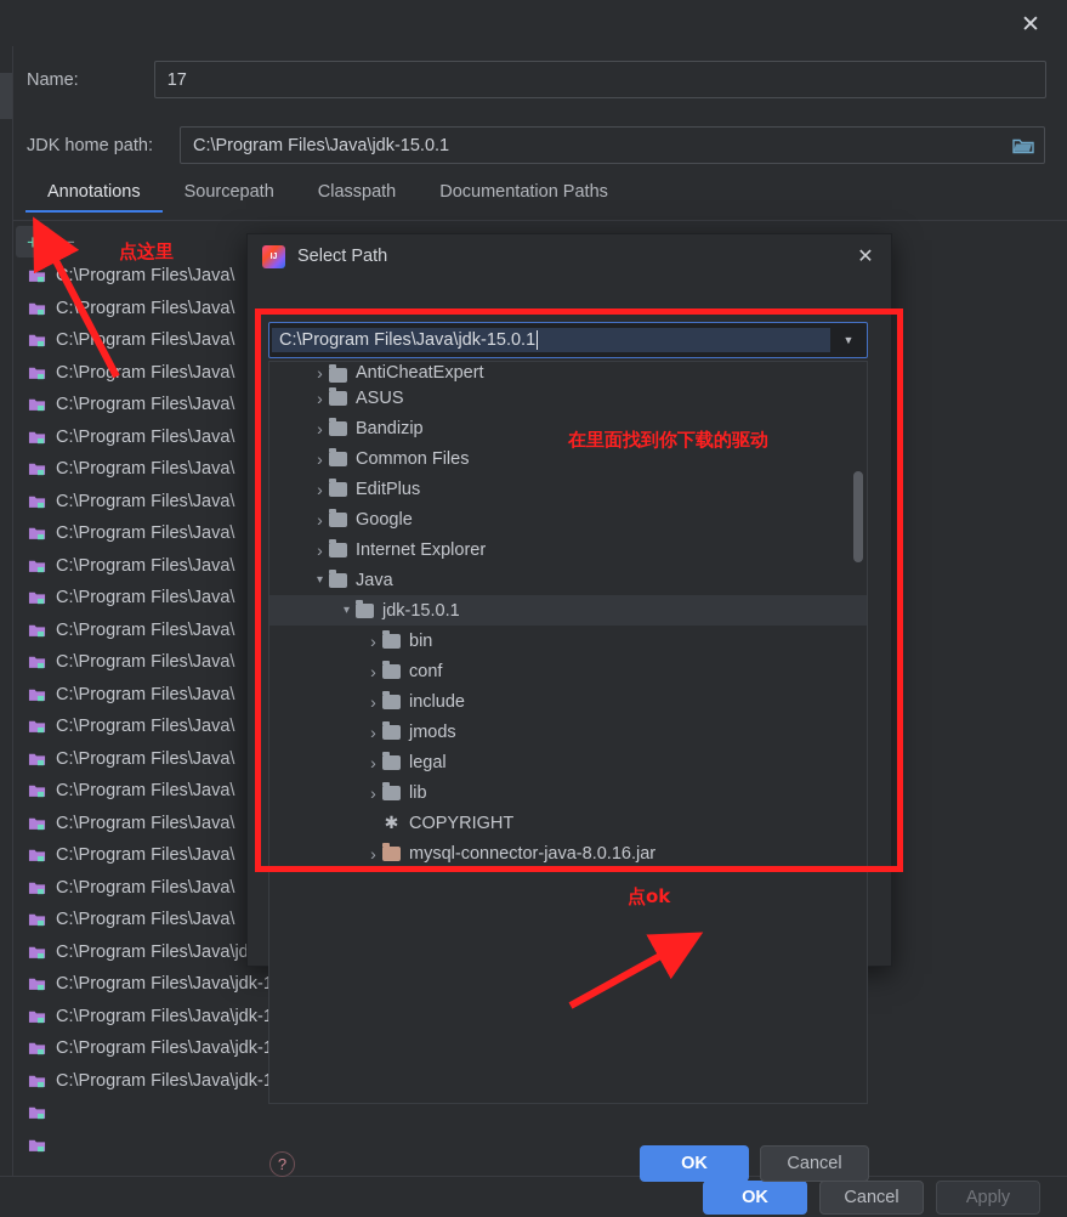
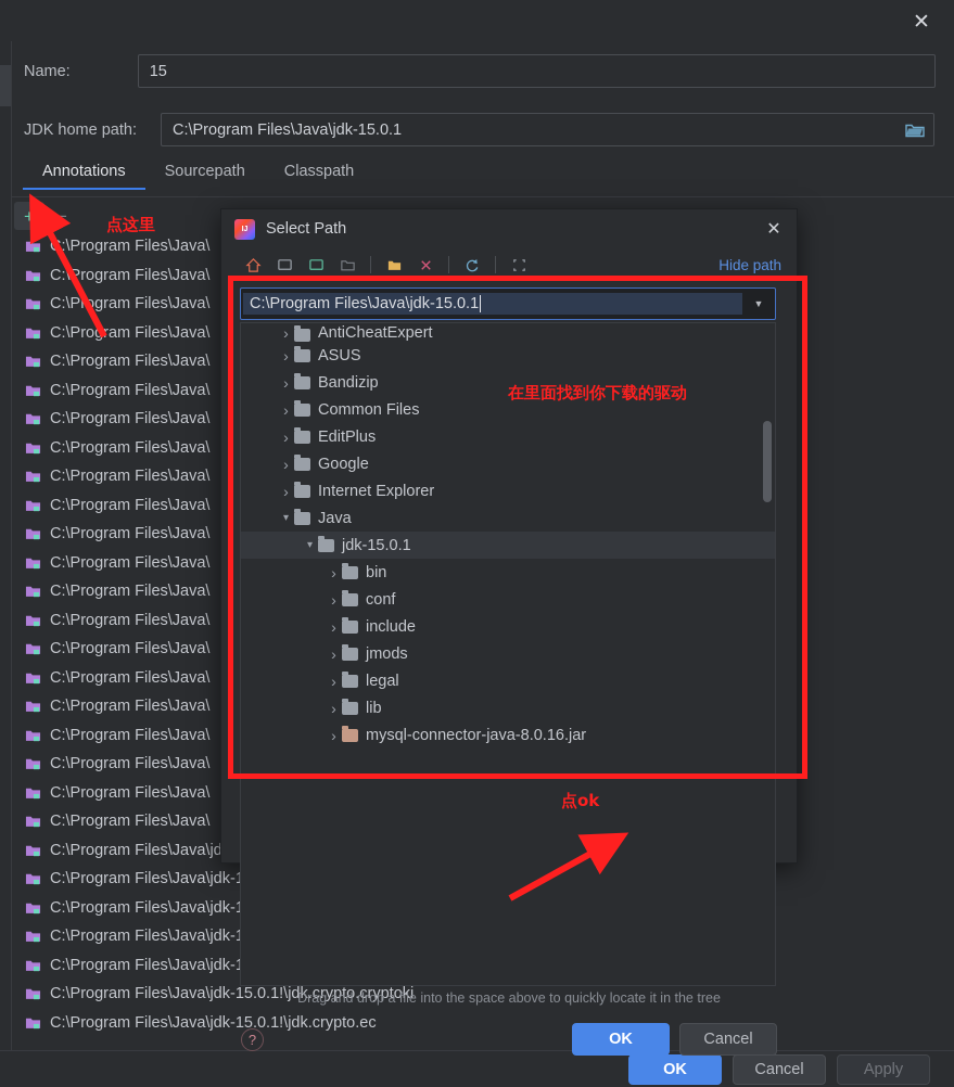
  ✕
  Name:
- 17
+ 15
  JDK home path:
  C:\Program Files\Java\jdk-15.0.1
  Annotations
  Sourcepath
  Classpath
- Documentation Paths
  +
  −
  :\Program Files\Java\
  C:\rogram Files\Java\
  C:\Prgram Files\Java\
  C:\Proam Files\Java\
  C:\Program Files\Java\
  C:\Program Files\Java\
  C:\Program Files\Java\
  C:\Program Files\Java\
  C:\Program Files\Java\
  C:\Program Files\Java\
  C:\Program Files\Java\
  C:\Program Files\Java\
  C:\Program Files\Java\
  C:\Program Files\Java\
  C:\Program Files\Java\
  C:\Program Files\Java\
  C:\Program Files\Java\
  C:\Program Files\Java\
  C:\Program Files\Java\
  C:\Program Files\Java\
  C:\Program Files\Java\
+ C:\Program Files\Java\jdk-15.0.1!\jdk.crypto.cryptoki
+ C:\Program Files\Java\jdk-15.0.1!\jdk.crypto.ec
  OK
  Cancel
  Apply
  Select Path
  ✕
+ Hide path
  C:\Program Files\Java\jdk-15.0.1
  ▼
  ›
  AntiCheatExpert
  ›
  ASUS
  ›
  Bandizip
  ›
  Common Files
  ›
  EditPlus
  ›
  Google
  ›
  Internet Explorer
  ▾
  Java
  ▾
  jdk-15.0.1
  ›
  bin
  ›
  conf
  ›
  include
  ›
  jmods
  ›
  legal
  ›
  lib
- ✱
- COPYRIGHT
  ›
  mysql-connector-java-8.0.16.jar
+ Drag and drop a file into the space above to quickly locate it in the tree
  ?
  OK
  Cancel
  点这里
  在里面找到你下载的驱动
  点ok
